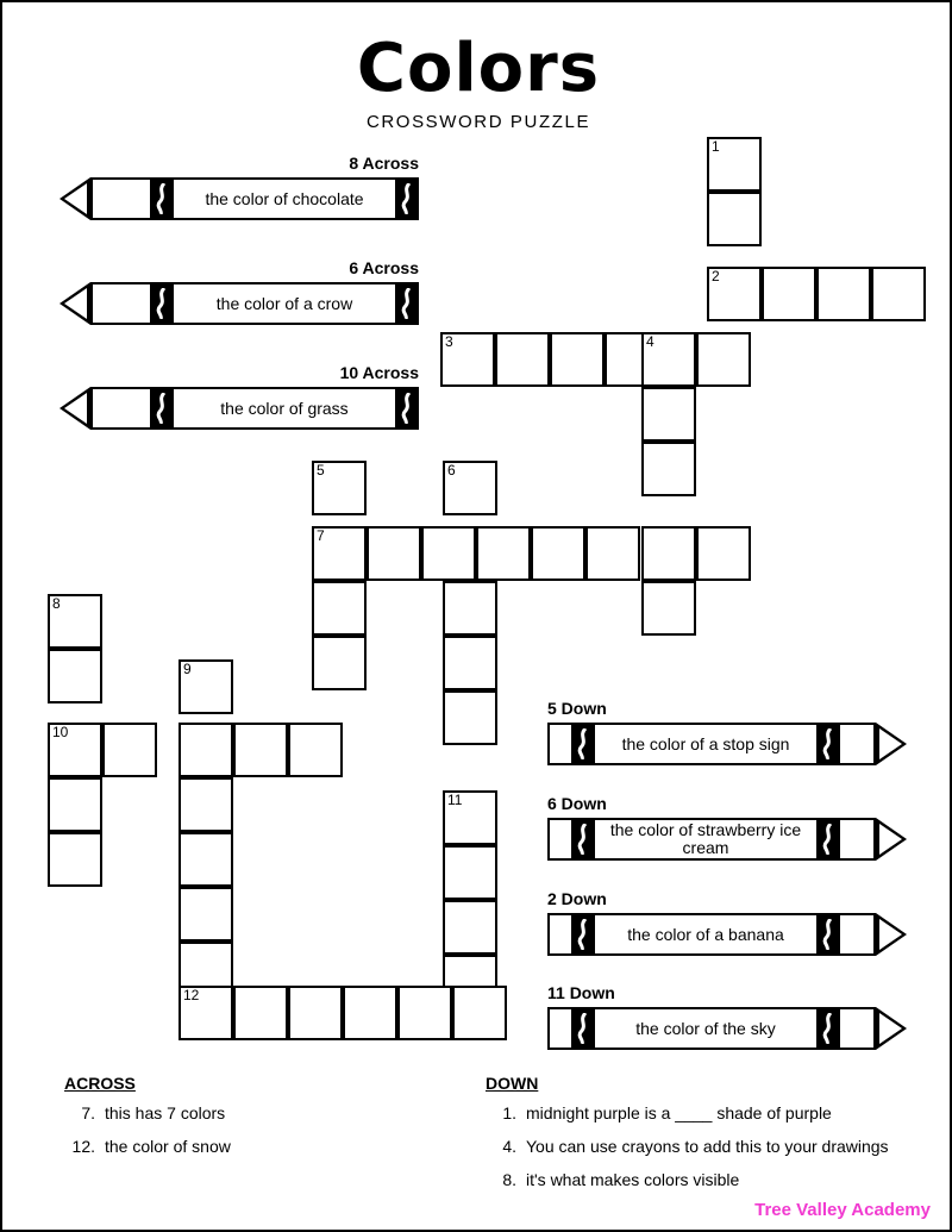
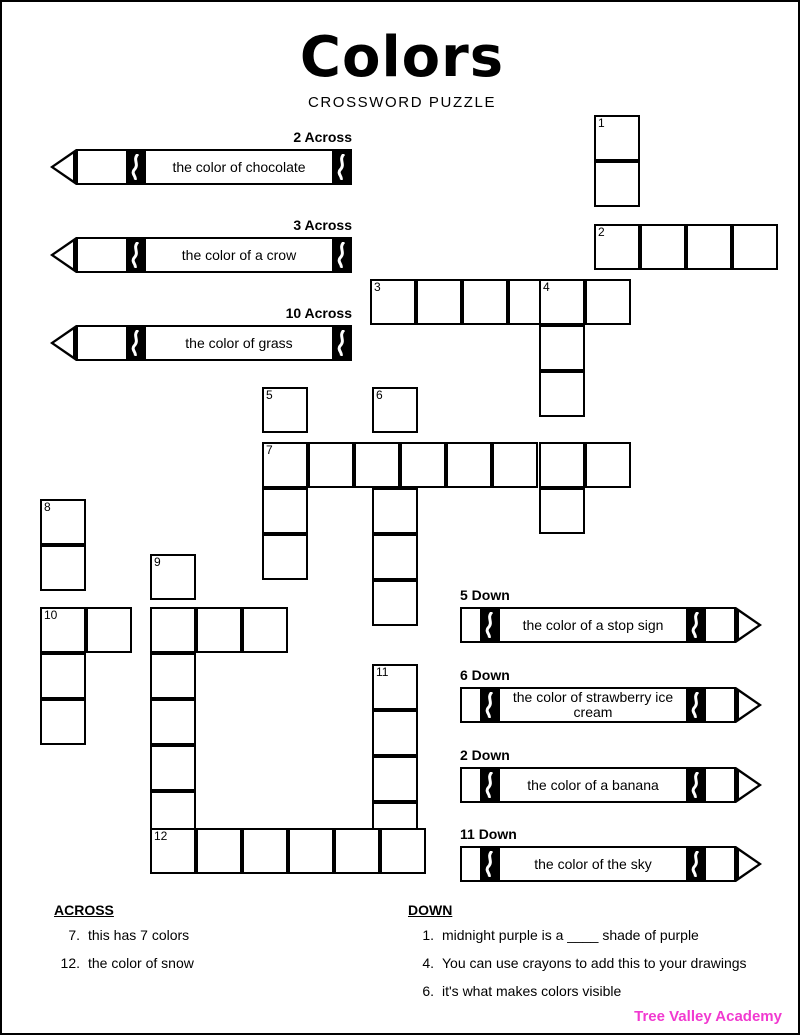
  Colors
  CROSSWORD PUZZLE
  1
  2
  3
  4
  5
  6
  7
  8
  9
  10
  11
  12
- 8 Across
+ 2 Across
  the color of chocolate
- 6 Across
+ 3 Across
  the color of a crow
  10 Across
  the color of grass
  5 Down
  the color of a stop sign
  6 Down
  the color of strawberry ice cream
  2 Down
  the color of a banana
  11 Down
  the color of the sky
  ACROSS
  DOWN
  7. this has 7 colors
  12. the color of snow
  1. midnight purple is a ____ shade of purple
  4. You can use crayons to add this to your drawings
- 8. it's what makes colors visible
+ 6. it's what makes colors visible
  Tree Valley Academy
